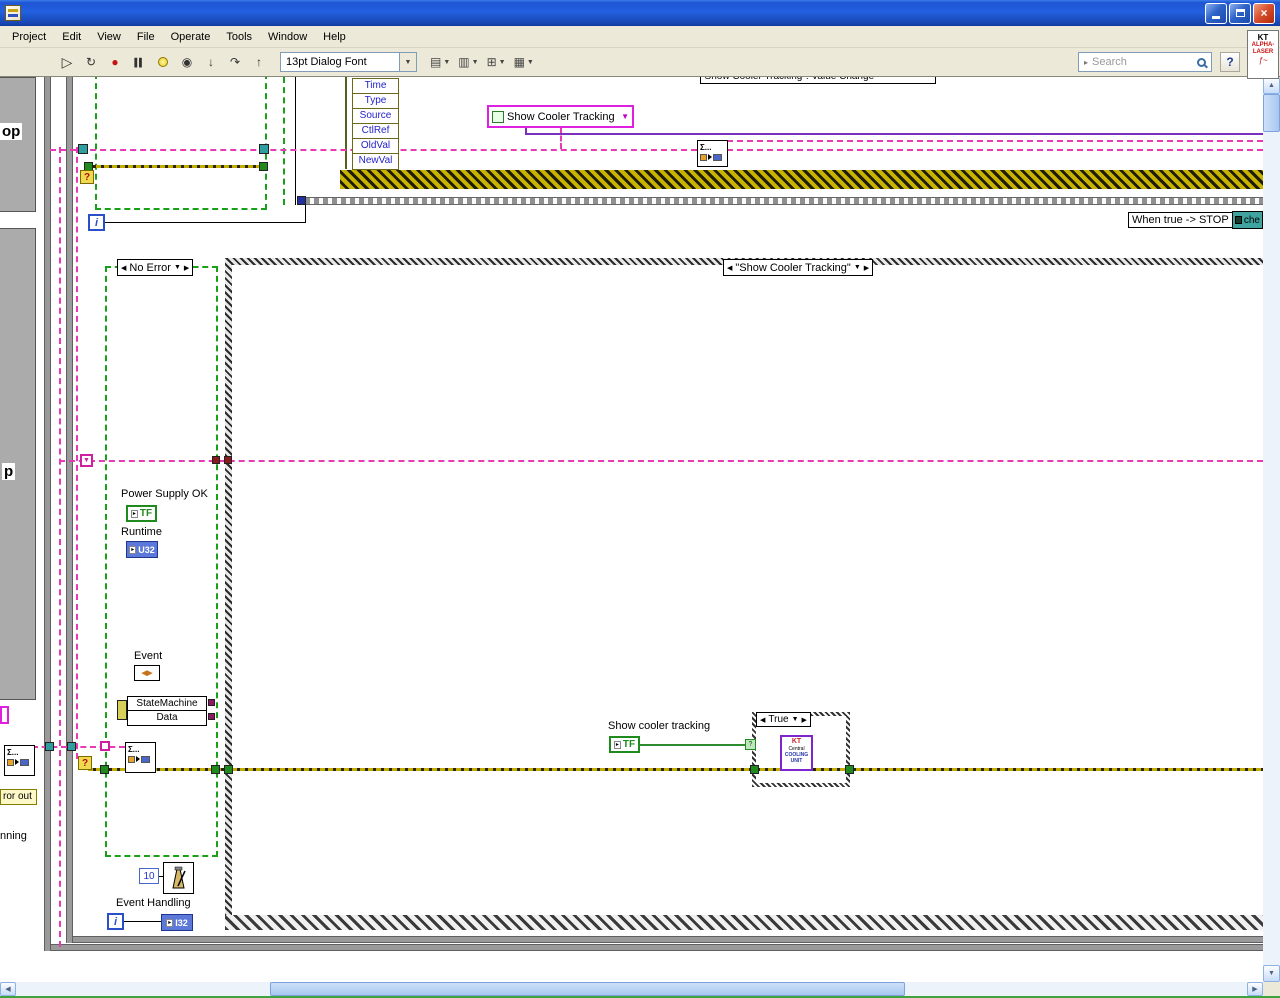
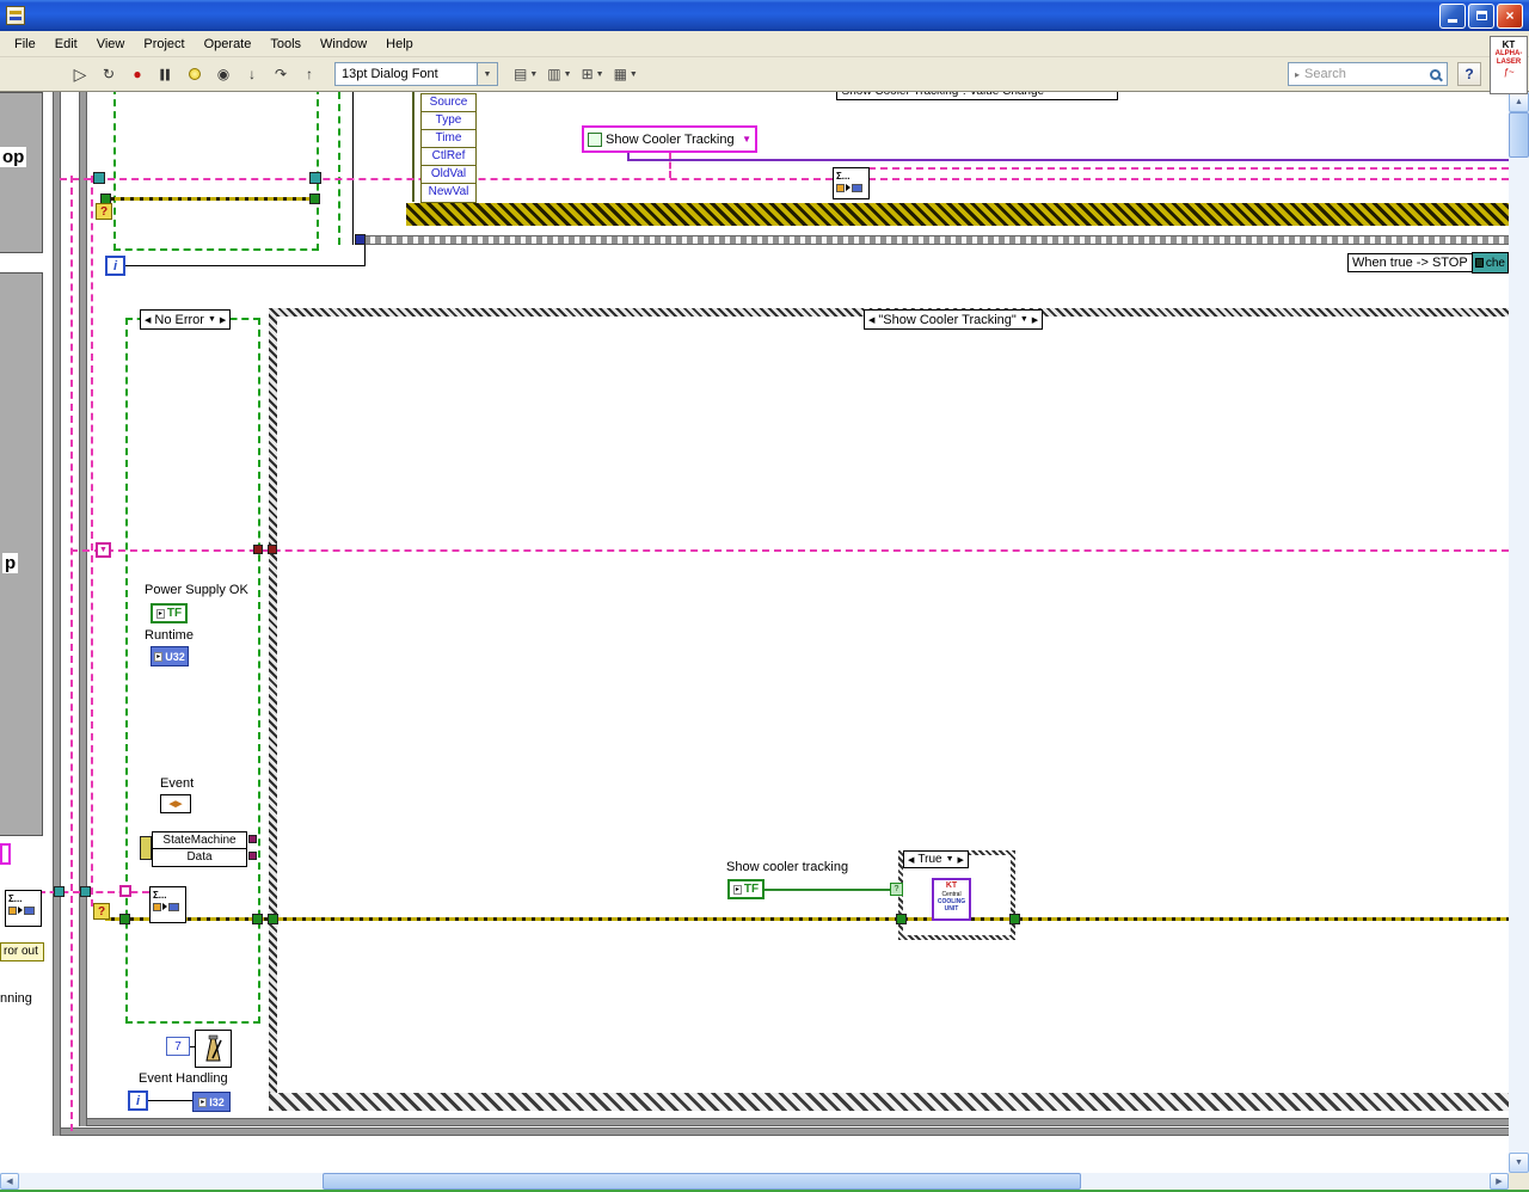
  ×
- Project
+ File
  Edit
  View
- File
+ Project
  Operate
  Tools
  Window
  Help
  ▷
  ↻
  ●
  ▌▌
  ◉
  ↓
  ↷
  ↑
  13pt Dialog Font
  ▤
  ▥
  ⊞
  ▦
  ▸
  Search
  ?
  KT
  ƒ~
  op
  p
  ?
  i
- Time
+ Source
  Type
- Source
+ Time
  CtlRef
  OldVal
  NewVal
  Show Cooler Tracking
  ▼
  Σ...
  When true -> STOP
  che
  "Show Cooler Tracking"
  No Error
  Power Supply OK
  TF
  Runtime
  U32
  Event
  StateMachine
  Data
  Σ...
  ?
  Show cooler tracking
  TF
  True
- 10
+ 7
  Event Handling
  i
  I32
  Σ...
  ror out
  nning
